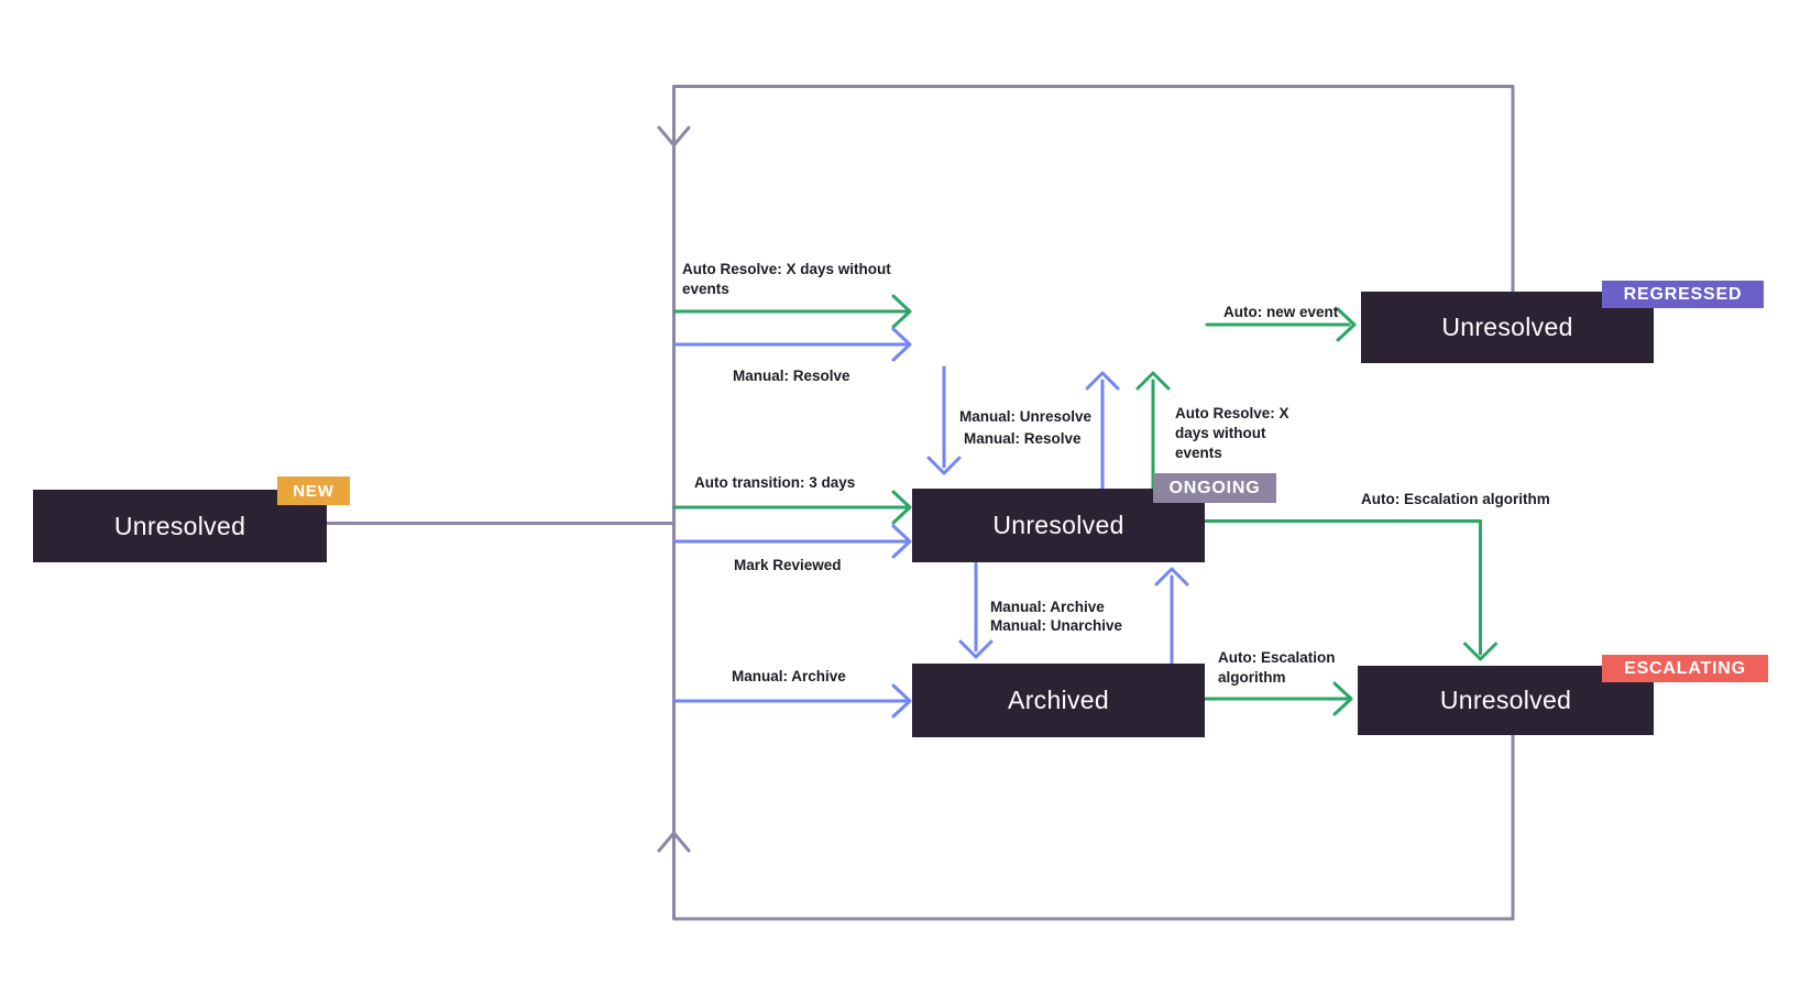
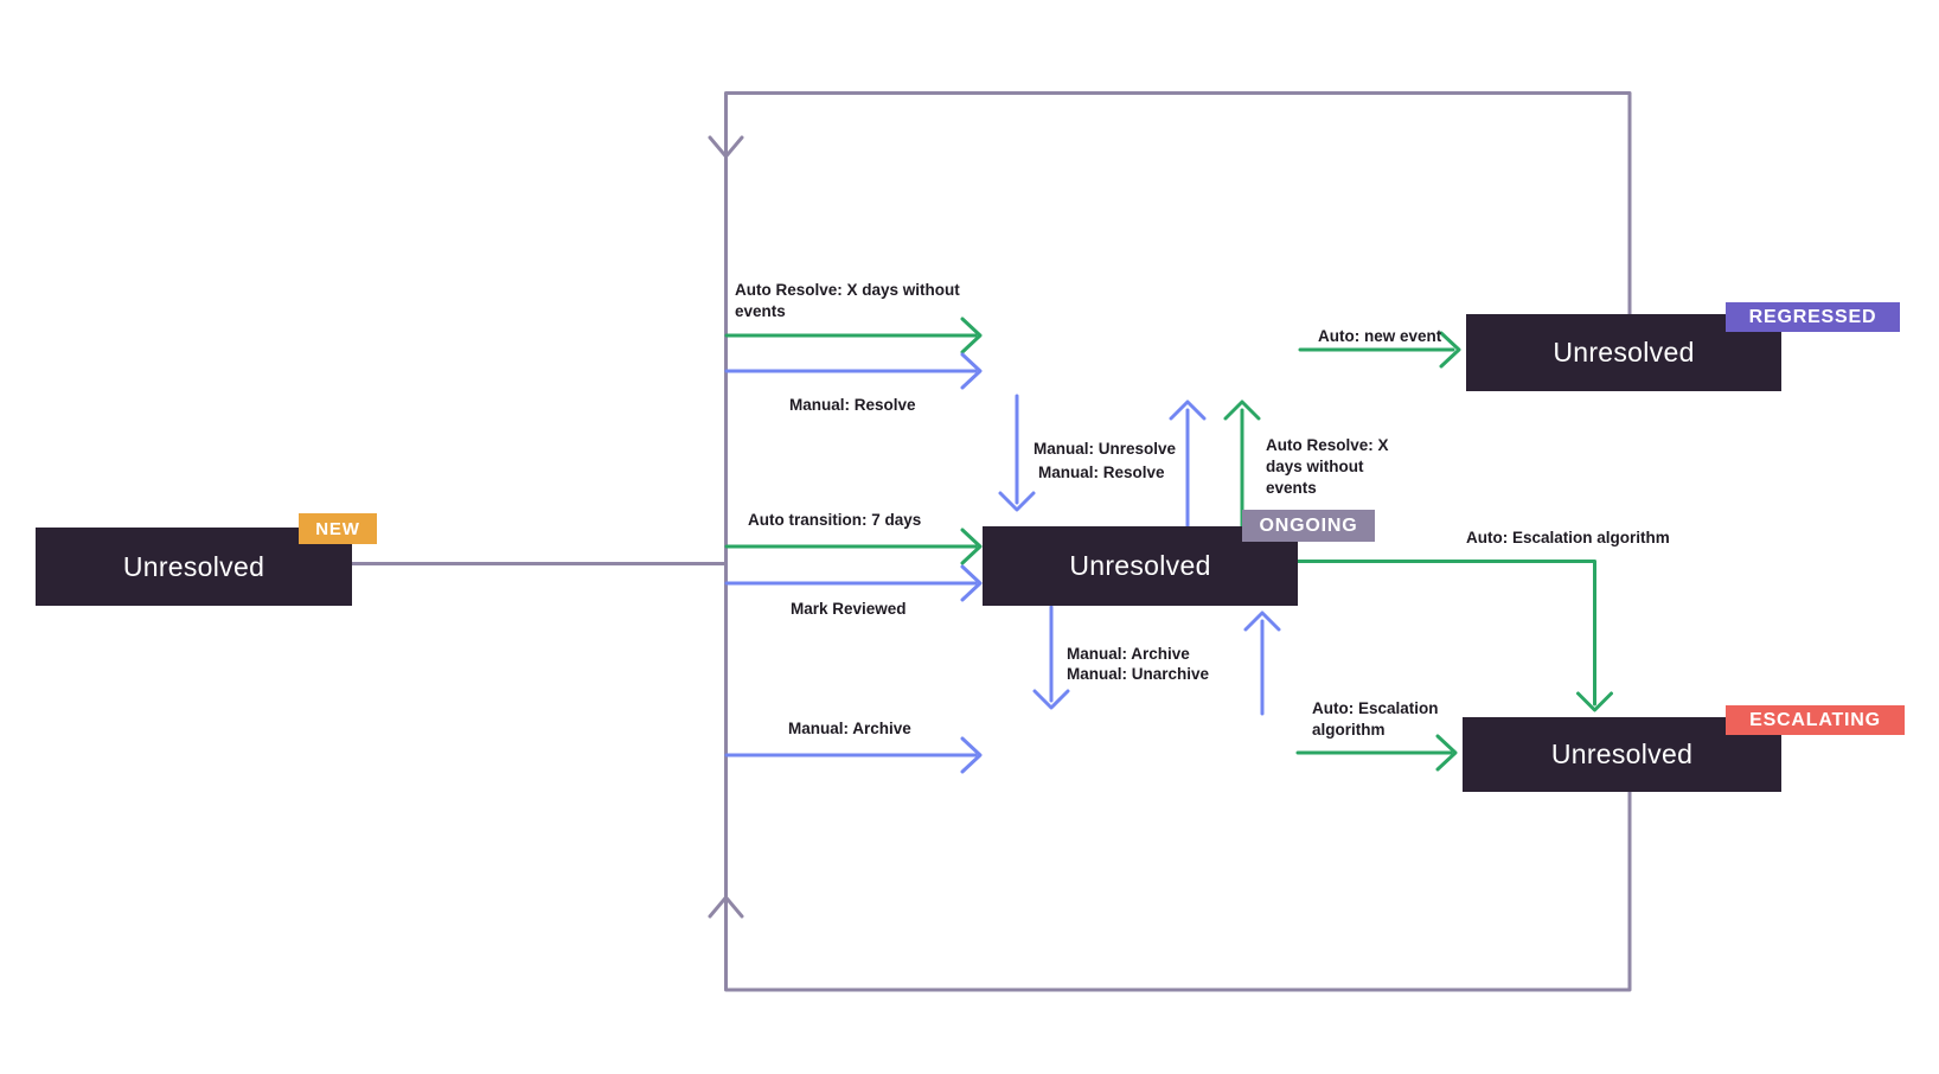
  Unresolved
  Unresolved
- Archived
  Unresolved
  Unresolved
  NEW
  ONGOING
  REGRESSED
  ESCALATING
  Auto Resolve: X days without events
  Manual: Resolve
- Auto transition: 3 days
+ Auto transition: 7 days
  Mark Reviewed
  Manual: Archive
  Manual: Unresolve
  Manual: Resolve
  Auto Resolve: X days without events
  Manual: Archive
  Manual: Unarchive
  Auto: new event
  Auto: Escalation algorithm
  Auto: Escalation algorithm
